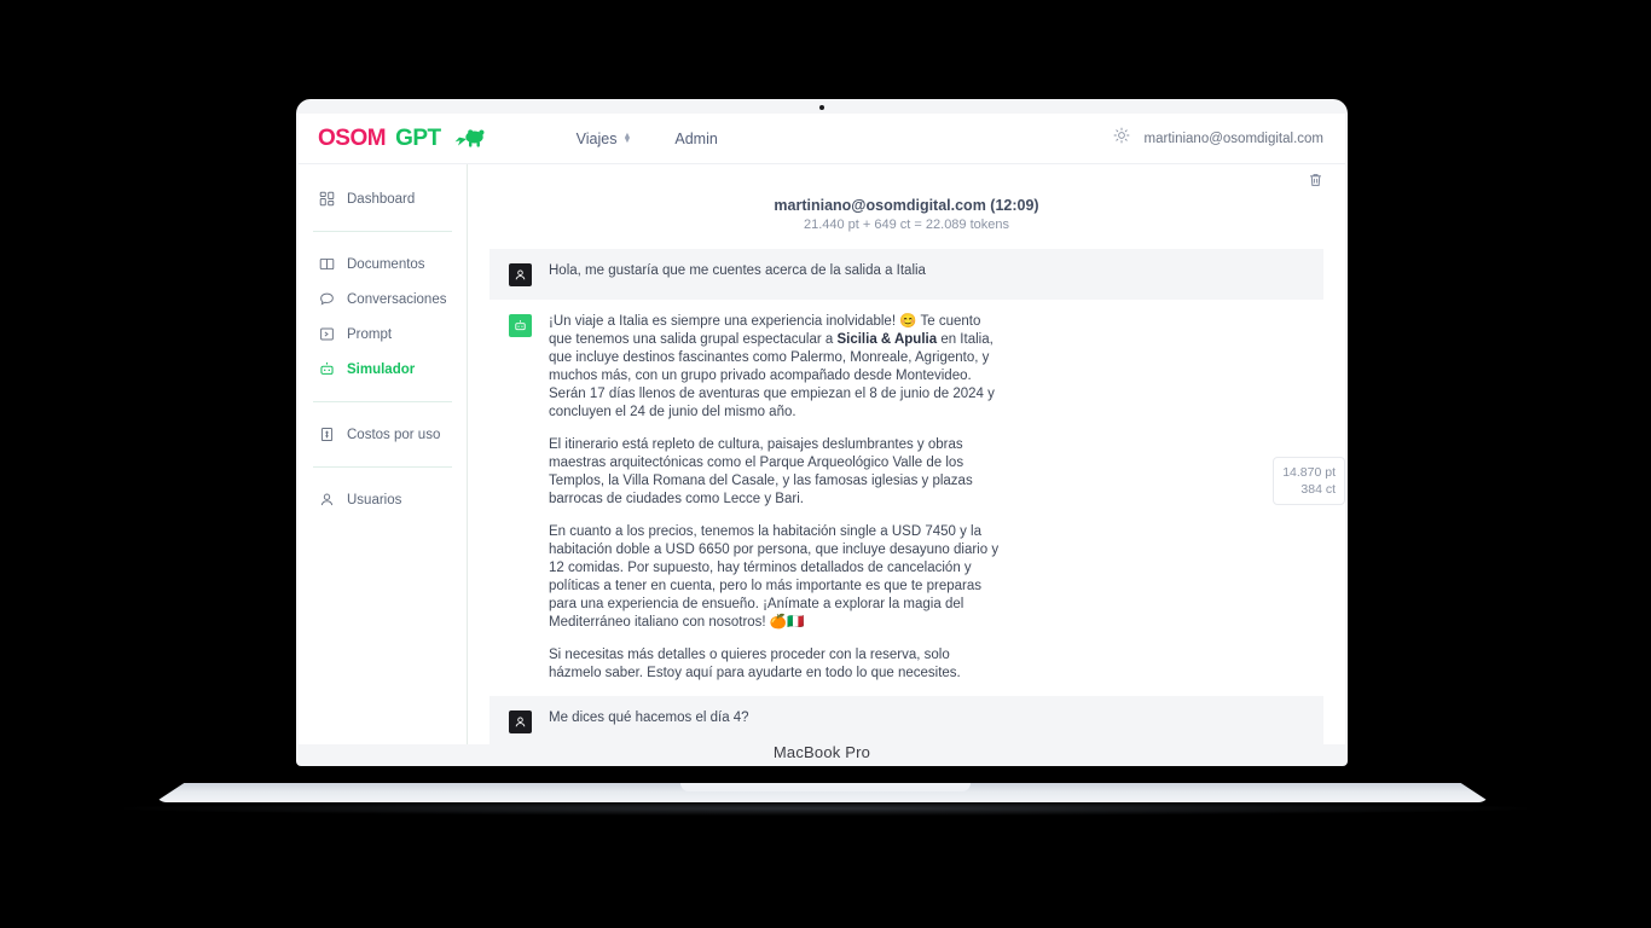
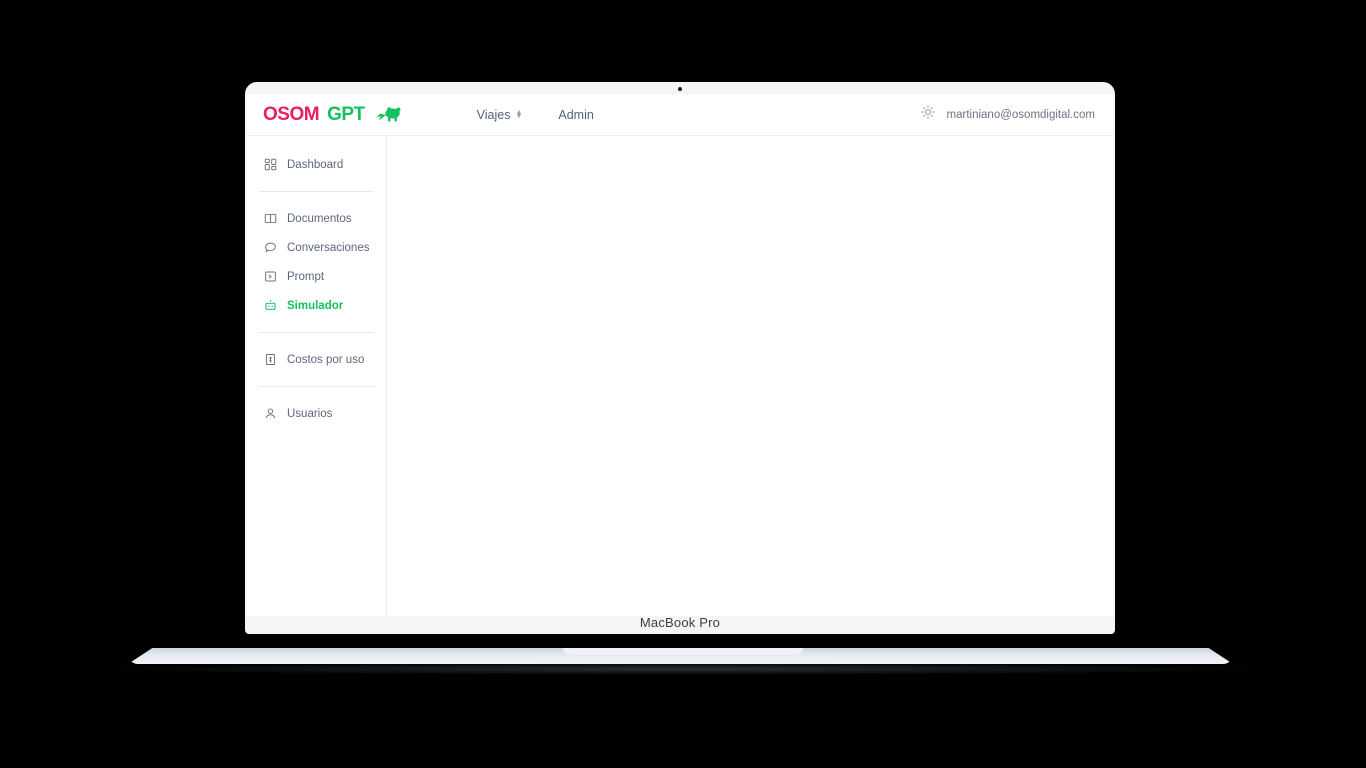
  OSOM
  GPT
  Viajes
  Admin
  martiniano@osomdigital.com
  Dashboard
  Documentos
  Conversaciones
  Prompt
  Simulador
  Costos por uso
  Usuarios
- martiniano@osomdigital.com (12:09)
- 21.440 pt + 649 ct = 22.089 tokens
- Hola, me gustaría que me cuentes acerca de la salida a Italia
- ¡Un viaje a Italia es siempre una experiencia inolvidable! 😊 Te cuento que tenemos una salida grupal espectacular a Sicilia & Apulia en Italia, que incluye destinos fascinantes como Palermo, Monreale, Agrigento, y muchos más, con un grupo privado acompañado desde Montevideo. Serán 17 días llenos de aventuras que empiezan el 8 de junio de 2024 y concluyen el 24 de junio del mismo año.
- El itinerario está repleto de cultura, paisajes deslumbrantes y obras maestras arquitectónicas como el Parque Arqueológico Valle de los Templos, la Villa Romana del Casale, y las famosas iglesias y plazas barrocas de ciudades como Lecce y Bari.
- En cuanto a los precios, tenemos la habitación single a USD 7450 y la habitación doble a USD 6650 por persona, que incluye desayuno diario y 12 comidas. Por supuesto, hay términos detallados de cancelación y políticas a tener en cuenta, pero lo más importante es que te preparas para una experiencia de ensueño. ¡Anímate a explorar la magia del Mediterráneo italiano con nosotros! 🍊🇮🇹
- Si necesitas más detalles o quieres proceder con la reserva, solo házmelo saber. Estoy aquí para ayudarte en todo lo que necesites.
- 14.870 pt
- 384 ct
- Me dices qué hacemos el día 4?
  MacBook Pro
